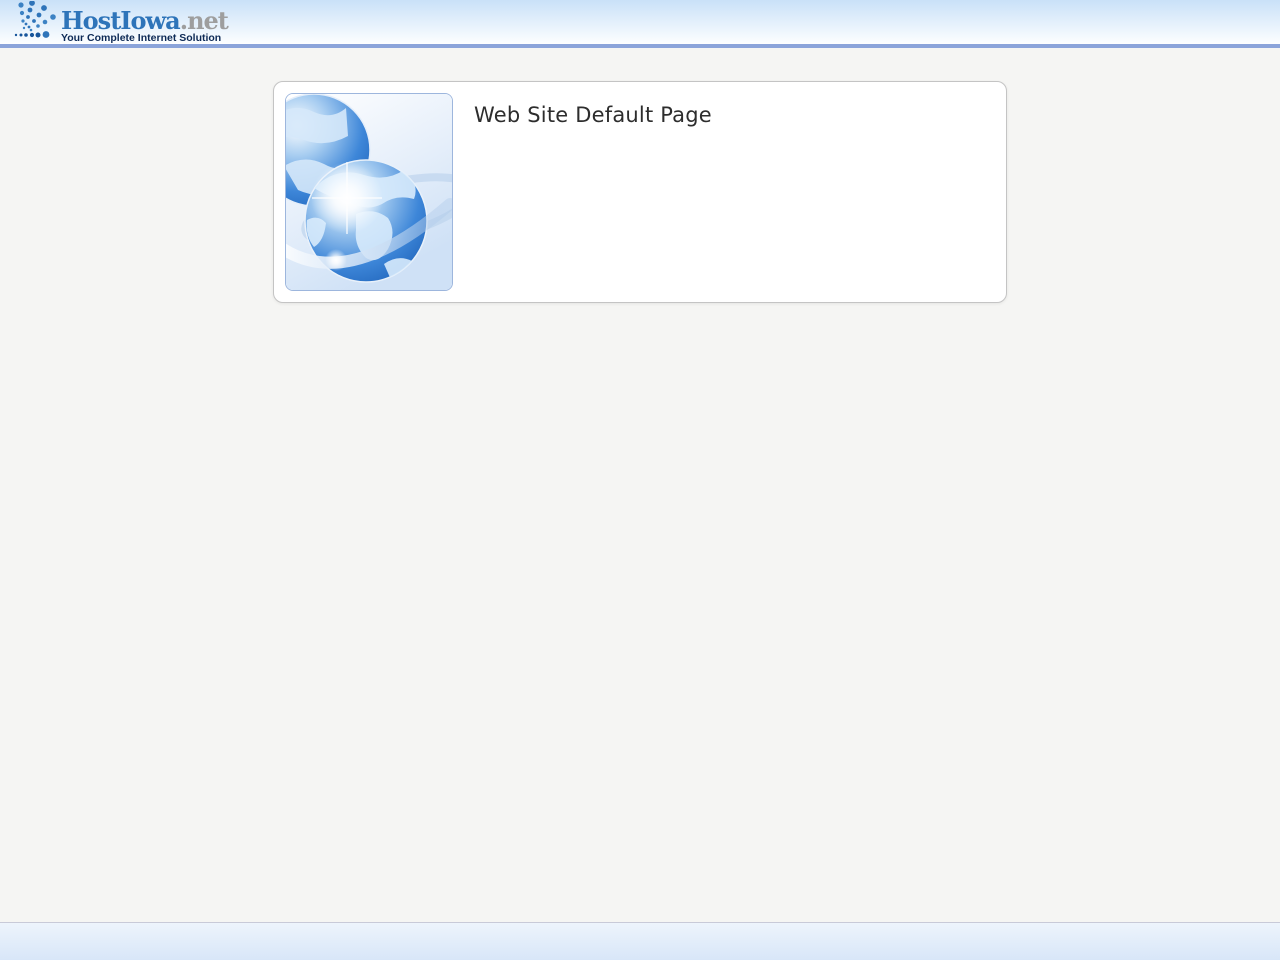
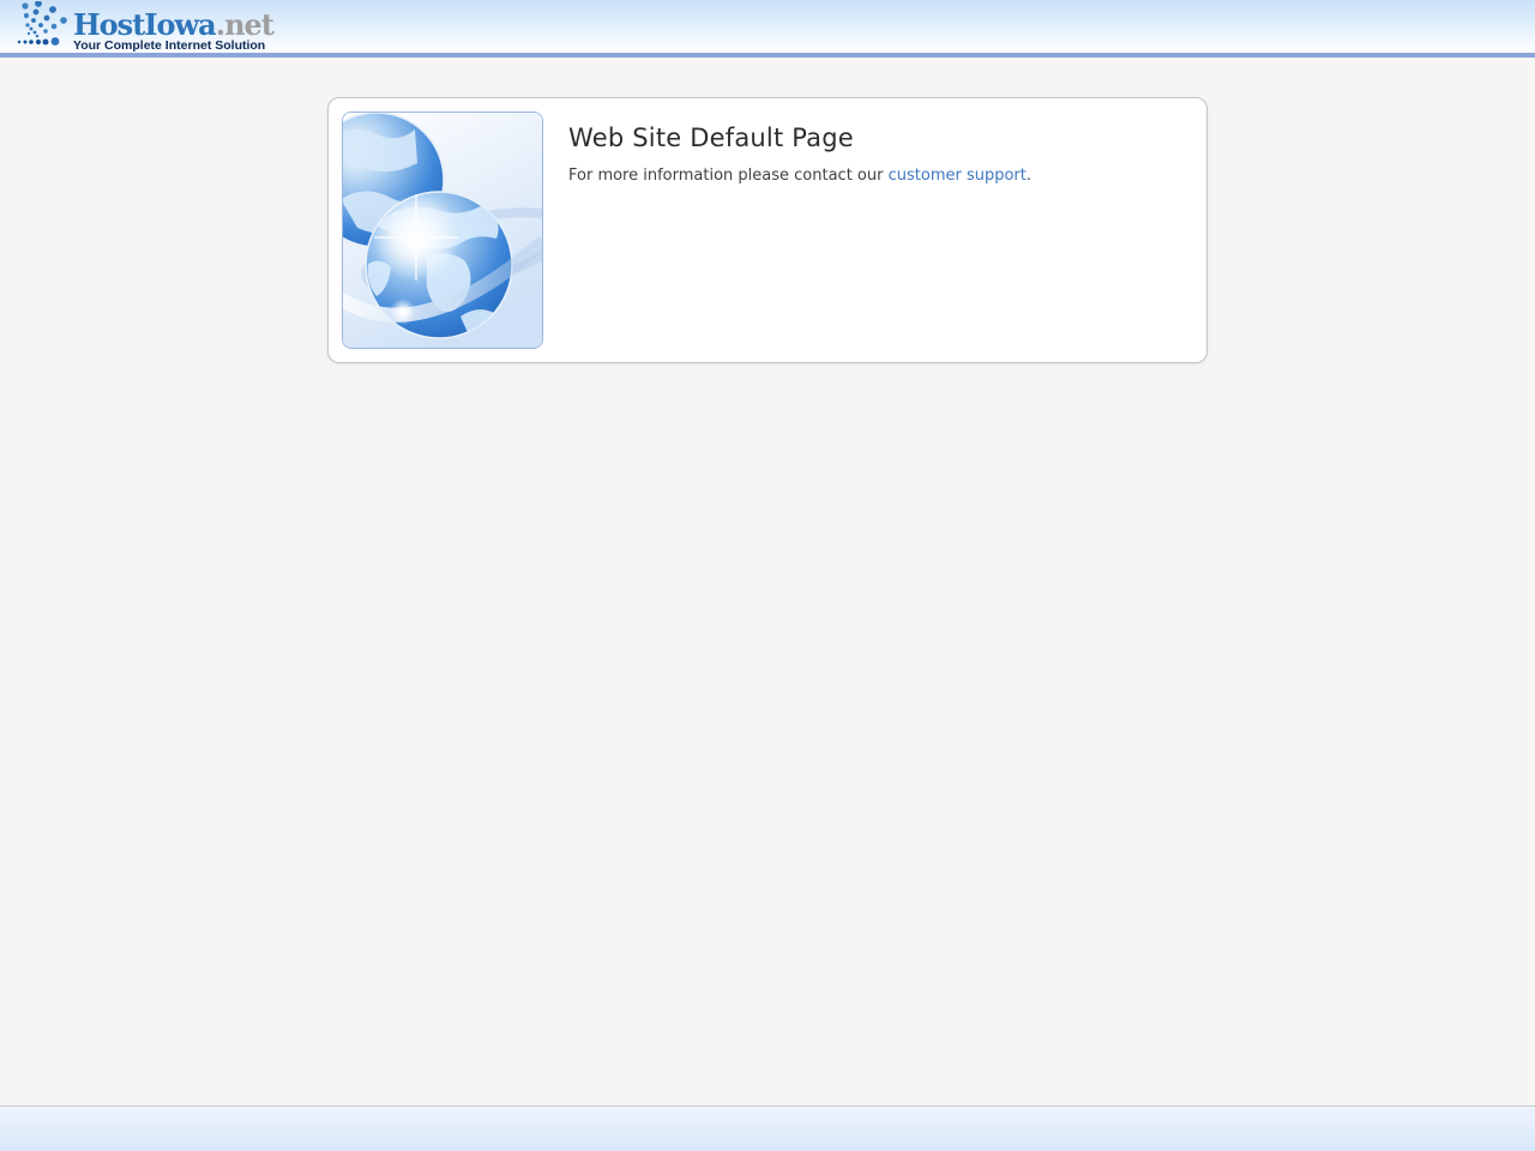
  HostIowa.net
  Your Complete Internet Solution
  Web Site Default Page
+ For more information please contact our customer support.
